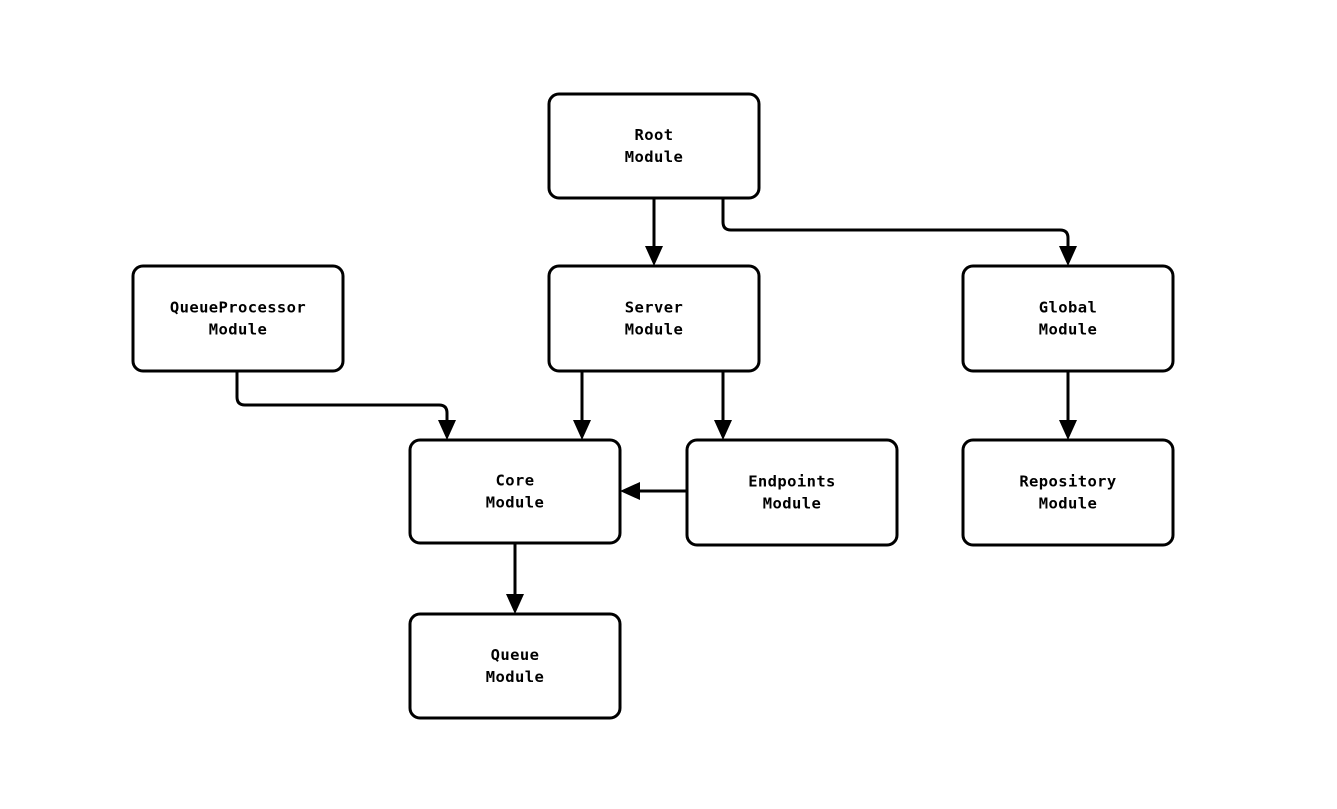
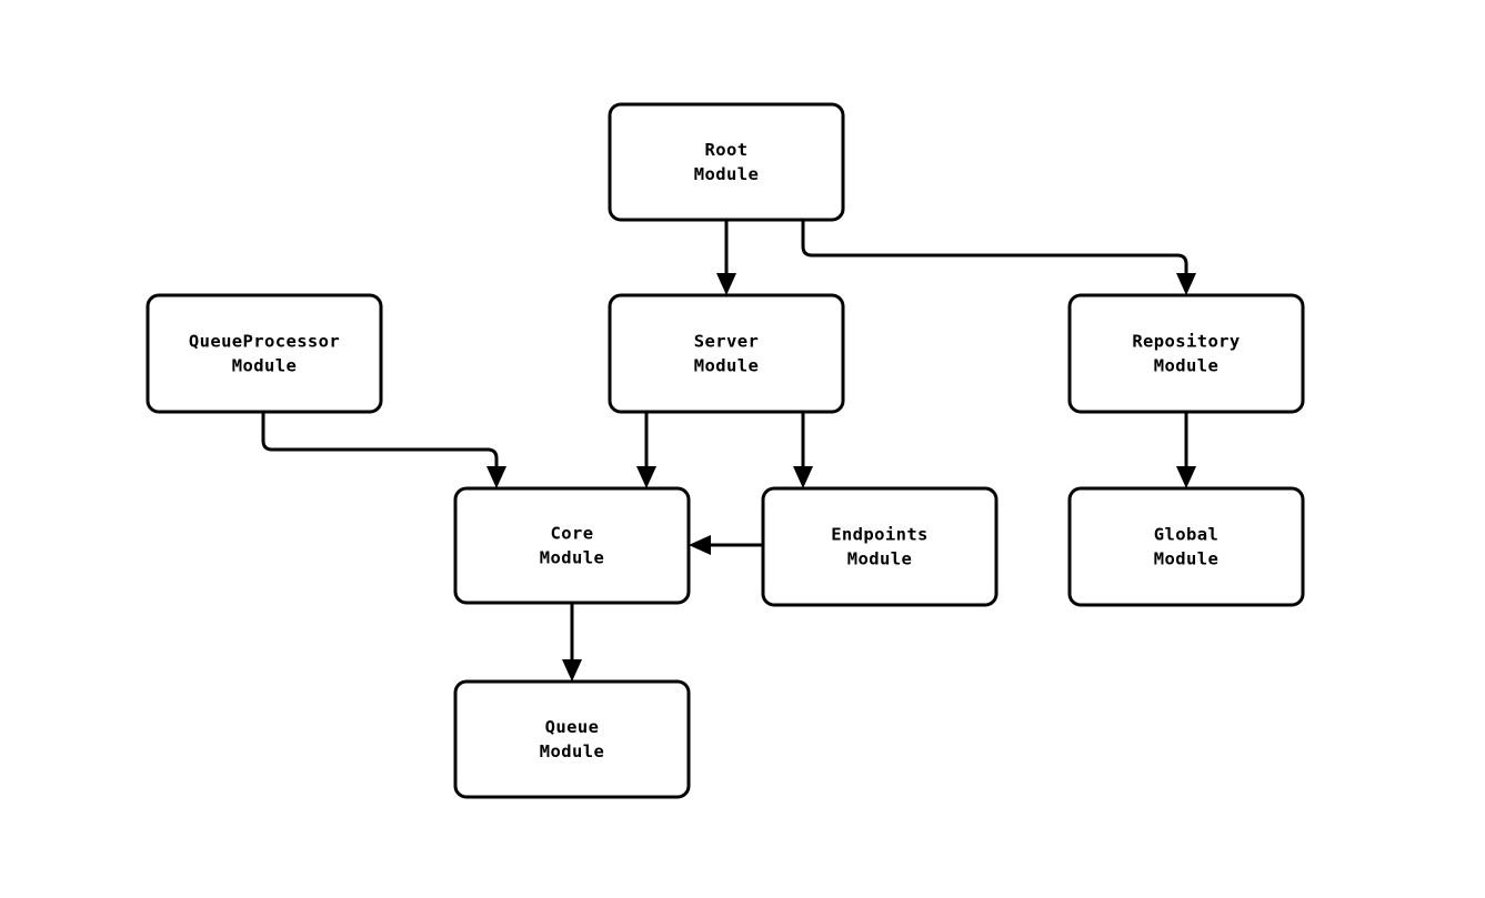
  Root Module
  QueueProcessor Module
  Server Module
- Global Module
+ Repository Module
  Core Module
  Endpoints Module
- Repository Module
+ Global Module
  Queue Module
